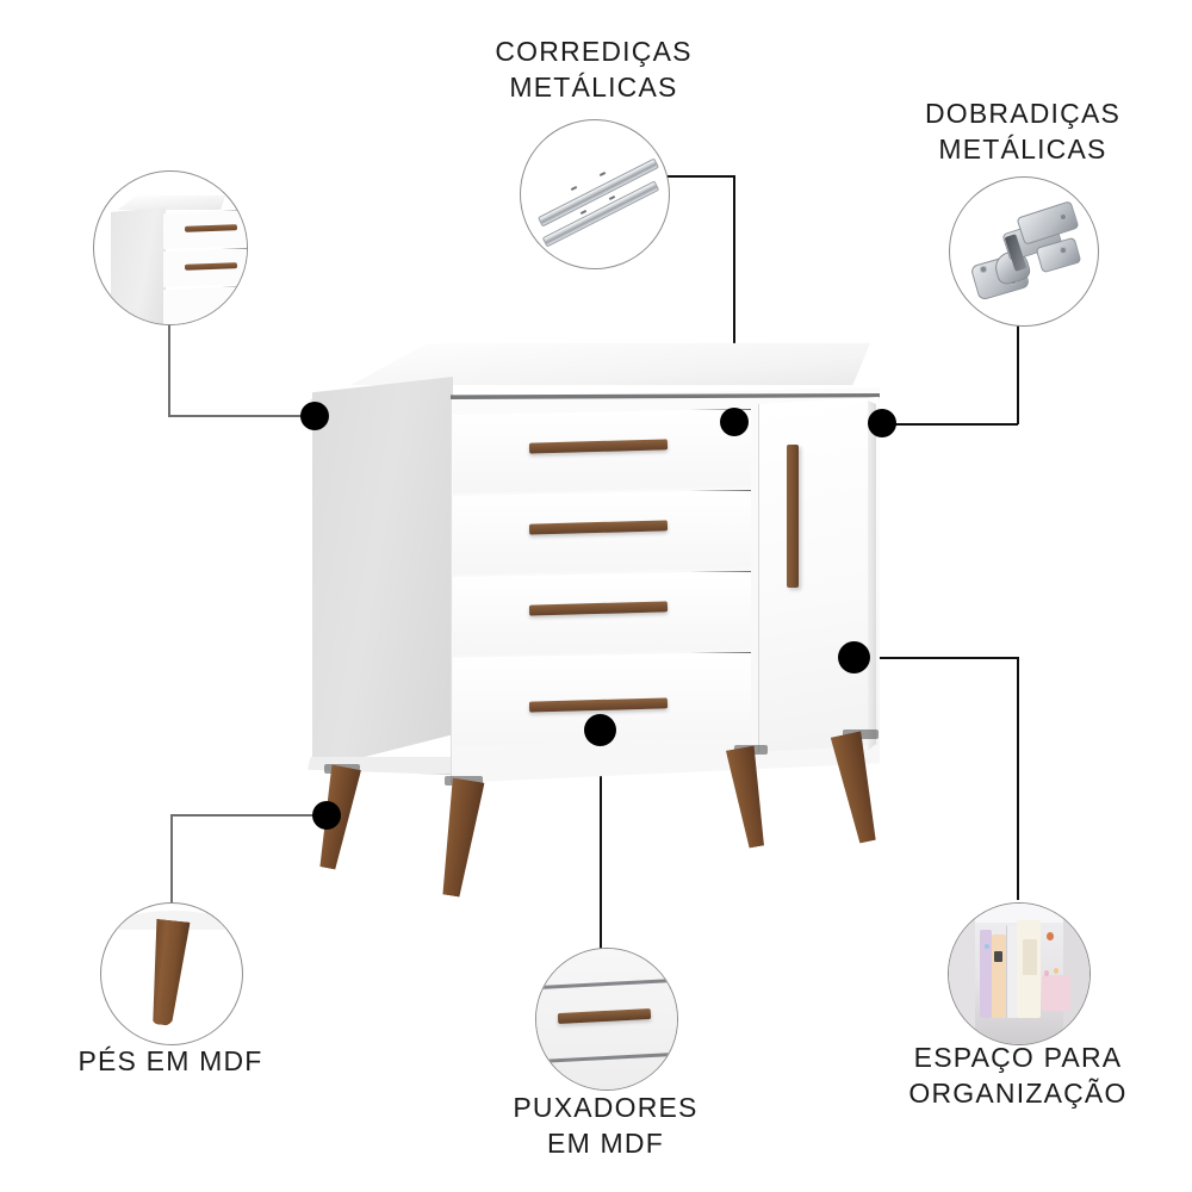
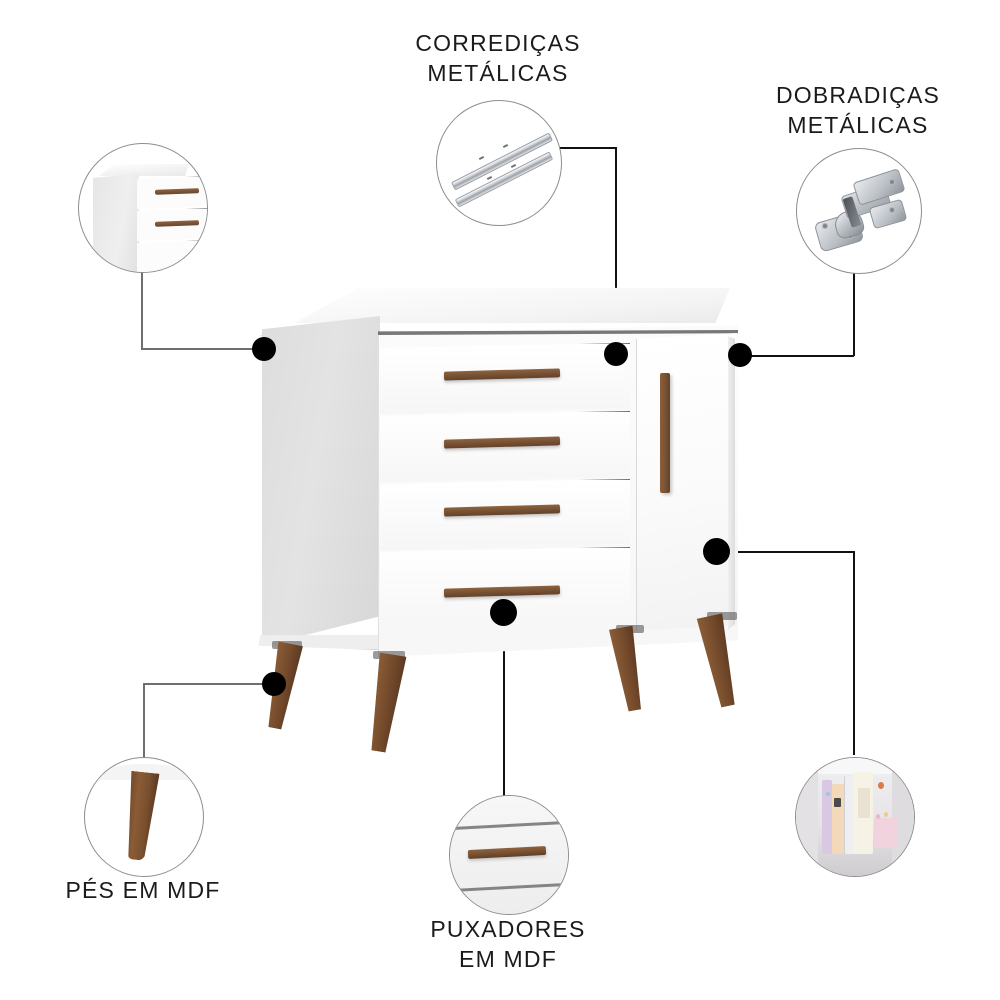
  CORREDIÇAS
  METÁLICAS
  DOBRADIÇAS
  METÁLICAS
  PÉS EM MDF
  PUXADORES
  EM MDF
- ESPAÇO PARA
- ORGANIZAÇÃO
